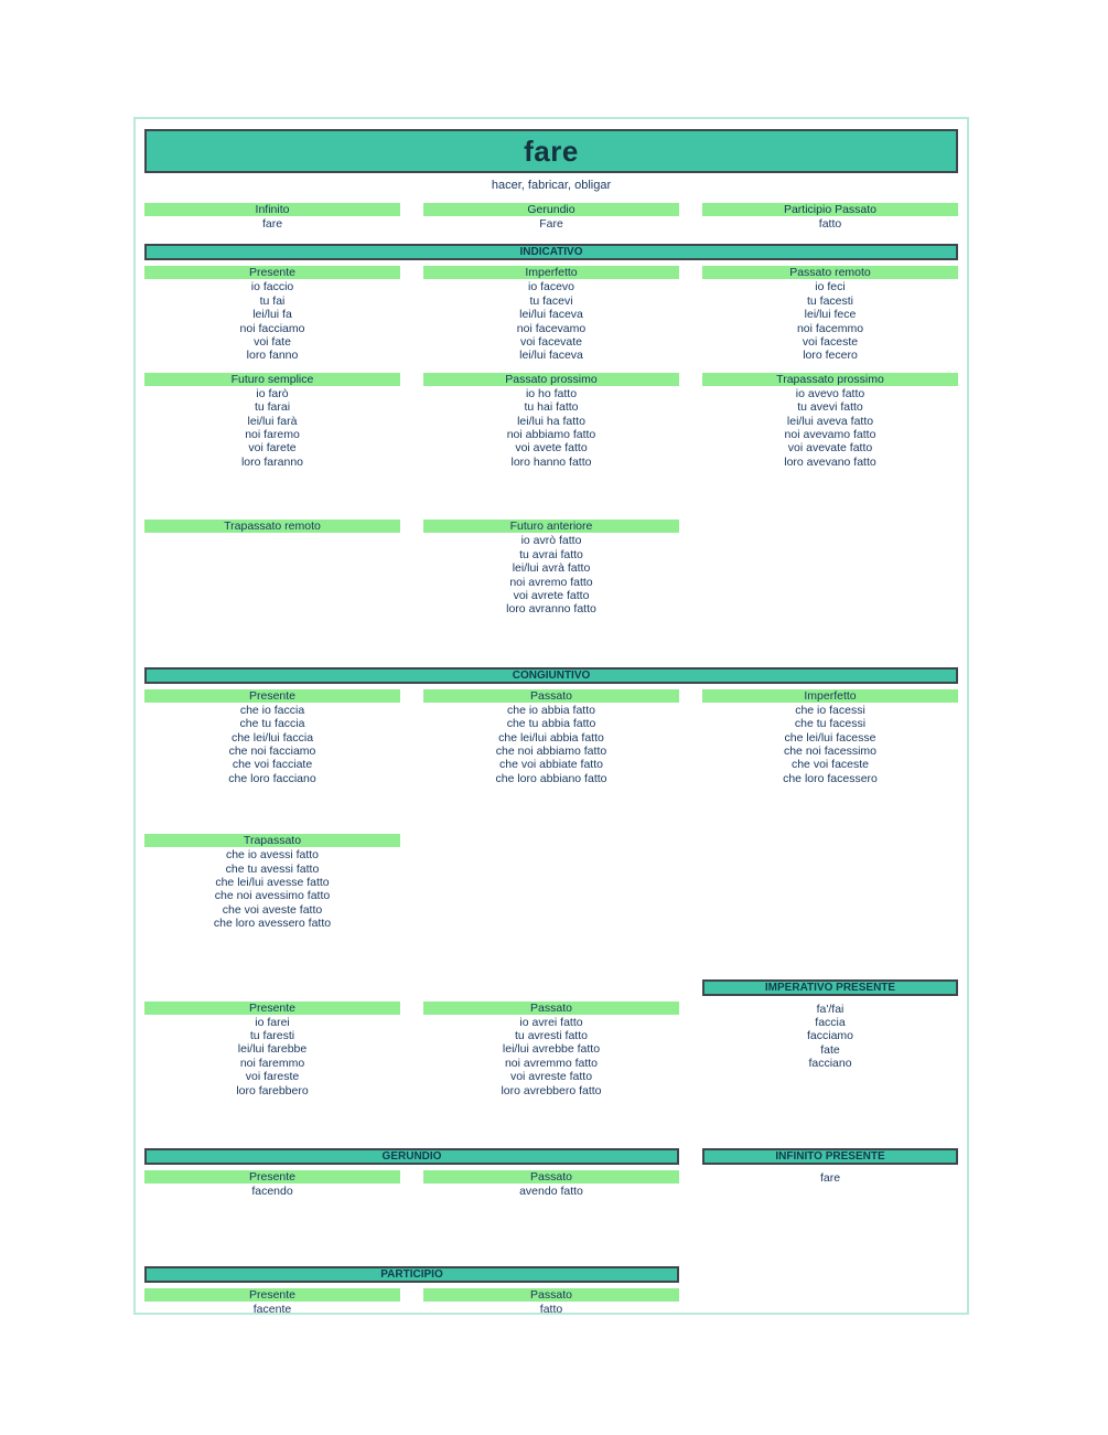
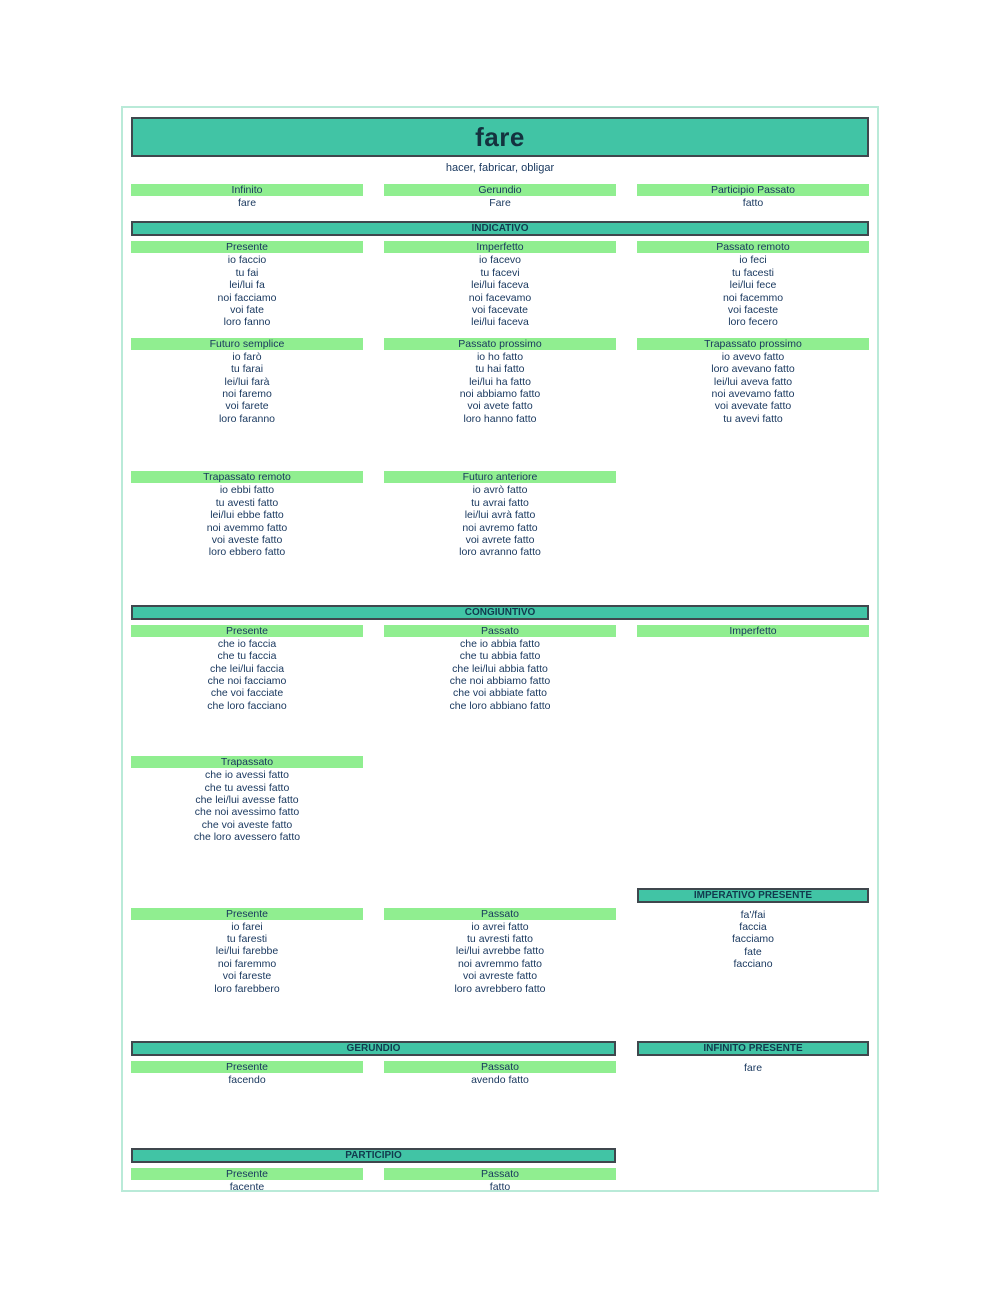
  fare
  hacer, fabricar, obligar
  Infinito
  fare
  Gerundio
  Fare
  Participio Passato
  fatto
  INDICATIVO
  Presente
  io faccio
  tu fai
  lei/lui fa
  noi facciamo
  voi fate
  loro fanno
  Imperfetto
  io facevo
  tu facevi
  lei/lui faceva
  noi facevamo
  voi facevate
  lei/lui faceva
  Passato remoto
  io feci
  tu facesti
  lei/lui fece
  noi facemmo
  voi faceste
  loro fecero
  Futuro semplice
  io farò
  tu farai
  lei/lui farà
  noi faremo
  voi farete
  loro faranno
  Passato prossimo
  io ho fatto
  tu hai fatto
  lei/lui ha fatto
  noi abbiamo fatto
  voi avete fatto
  loro hanno fatto
  Trapassato prossimo
  io avevo fatto
- tu avevi fatto
+ loro avevano fatto
  lei/lui aveva fatto
  noi avevamo fatto
  voi avevate fatto
- loro avevano fatto
+ tu avevi fatto
  Trapassato remoto
+ io ebbi fatto
+ tu avesti fatto
+ lei/lui ebbe fatto
+ noi avemmo fatto
+ voi aveste fatto
+ loro ebbero fatto
  Futuro anteriore
  io avrò fatto
  tu avrai fatto
  lei/lui avrà fatto
  noi avremo fatto
  voi avrete fatto
  loro avranno fatto
  CONGIUNTIVO
  Presente
  che io faccia
  che tu faccia
  che lei/lui faccia
  che noi facciamo
  che voi facciate
  che loro facciano
  Passato
  che io abbia fatto
  che tu abbia fatto
  che lei/lui abbia fatto
  che noi abbiamo fatto
  che voi abbiate fatto
  che loro abbiano fatto
  Imperfetto
- che io facessi
- che tu facessi
- che lei/lui facesse
- che noi facessimo
- che voi faceste
- che loro facessero
  Trapassato
  che io avessi fatto
  che tu avessi fatto
  che lei/lui avesse fatto
  che noi avessimo fatto
  che voi aveste fatto
  che loro avessero fatto
  IMPERATIVO PRESENTE
  Presente
  io farei
  tu faresti
  lei/lui farebbe
  noi faremmo
  voi fareste
  loro farebbero
  Passato
  io avrei fatto
  tu avresti fatto
  lei/lui avrebbe fatto
  noi avremmo fatto
  voi avreste fatto
  loro avrebbero fatto
  fa'/fai
  faccia
  facciamo
  fate
  facciano
  GERUNDIO
  INFINITO PRESENTE
  Presente
  facendo
  Passato
  avendo fatto
  fare
  PARTICIPIO
  Presente
  facente
  Passato
  fatto
